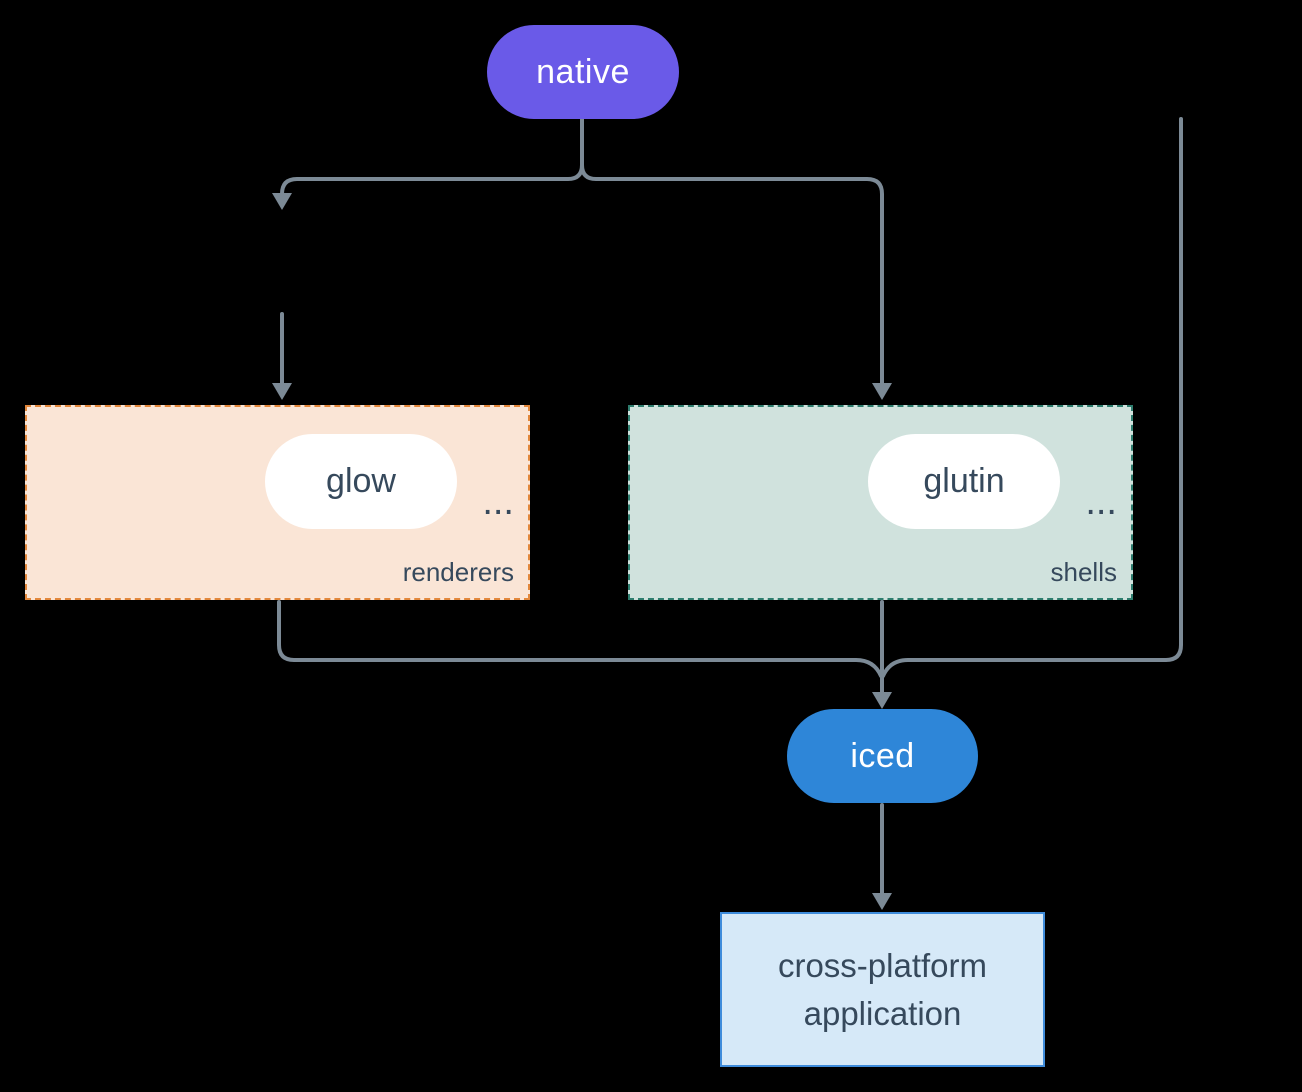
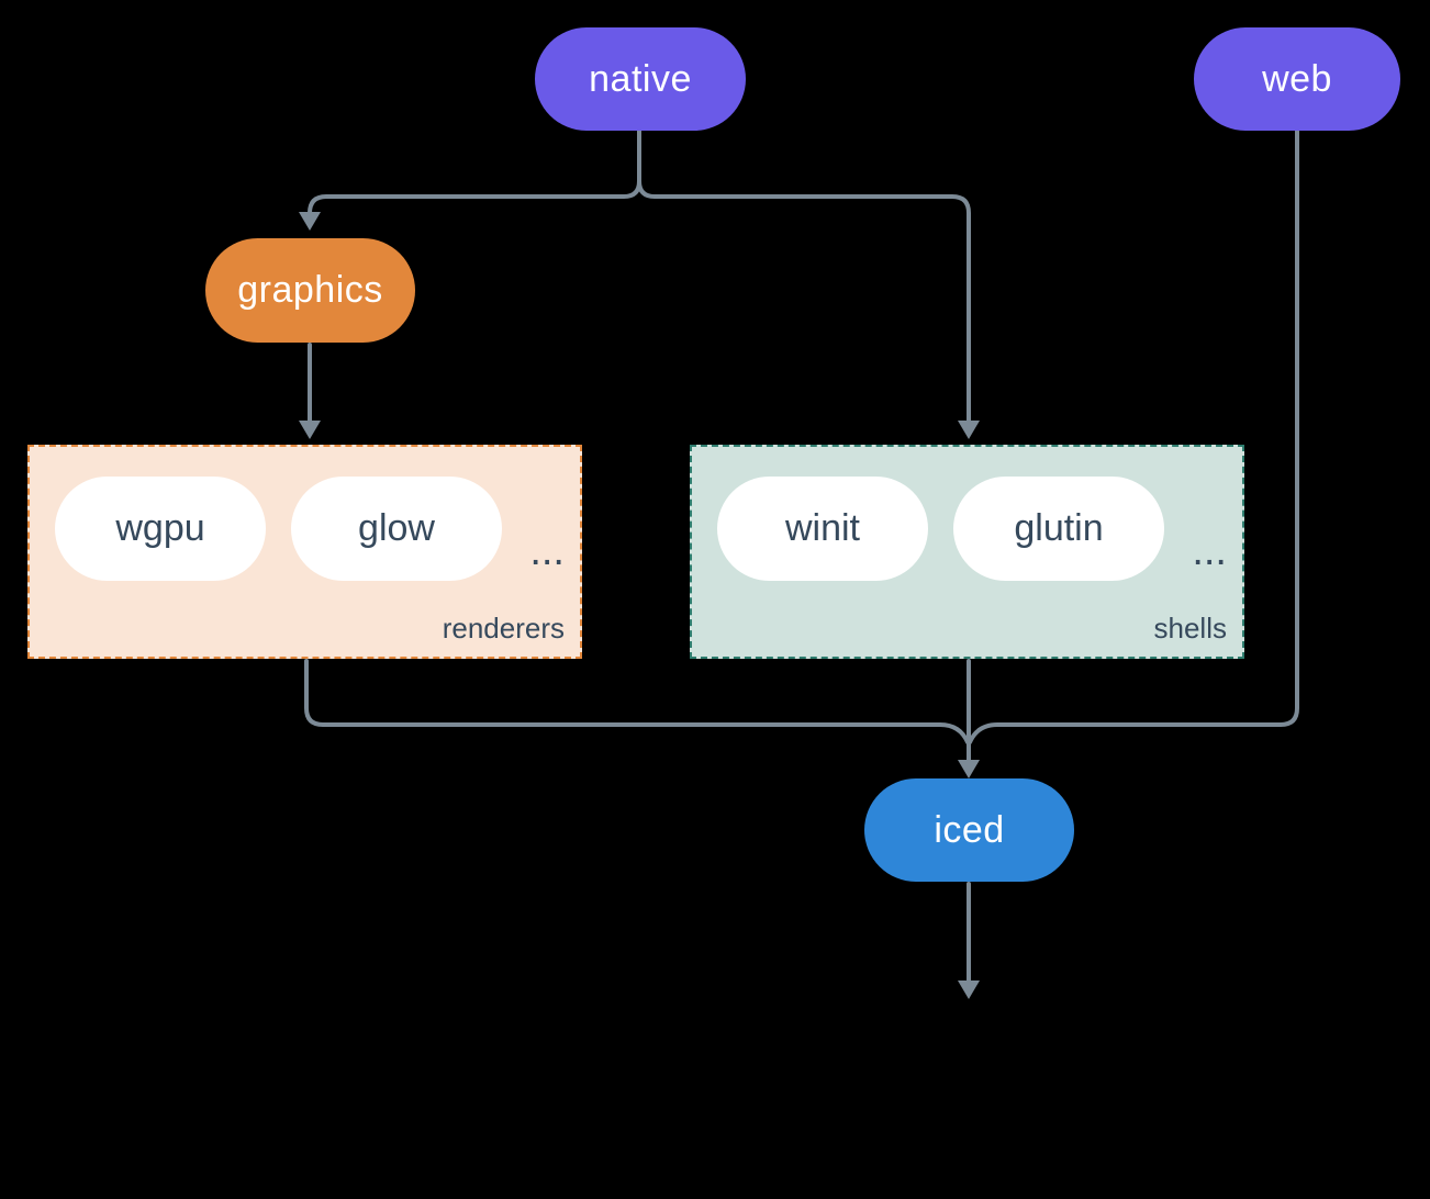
  native
+ web
+ graphics
+ wgpu
  glow
  ...
  renderers
+ winit
  glutin
  ...
  shells
  iced
- cross-platform application
